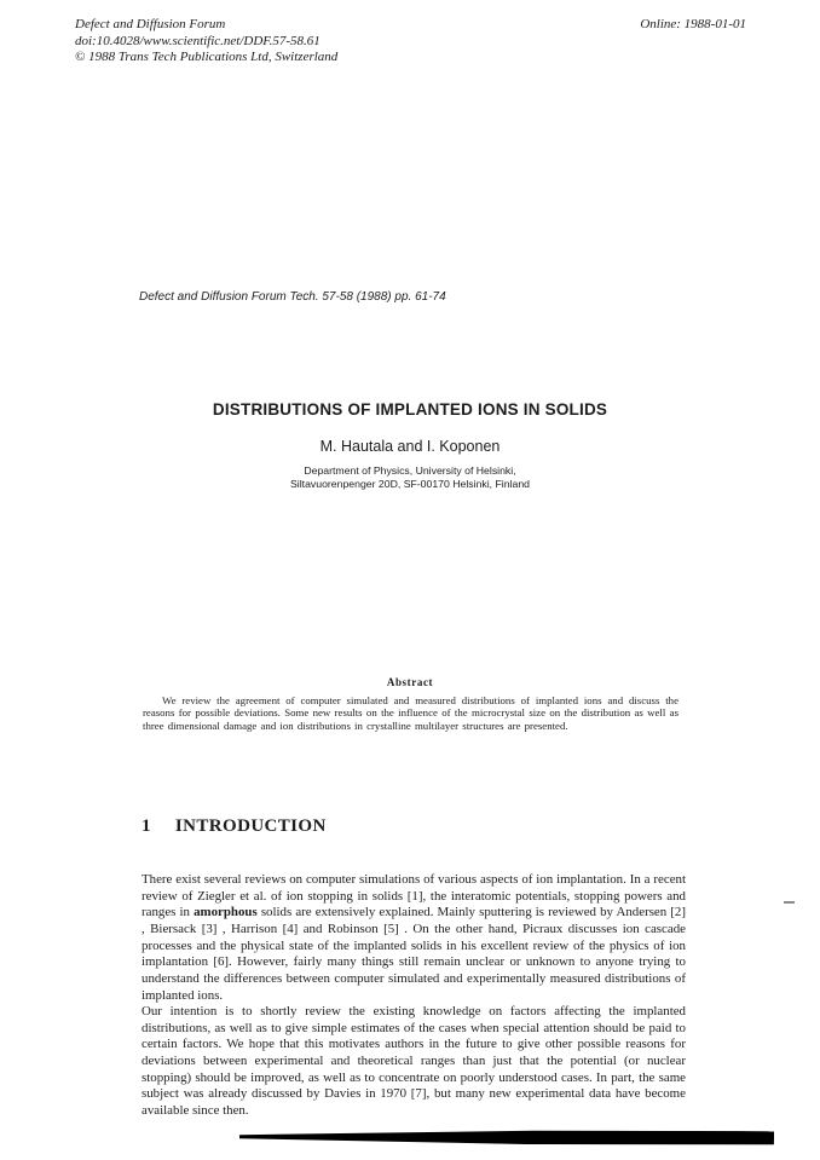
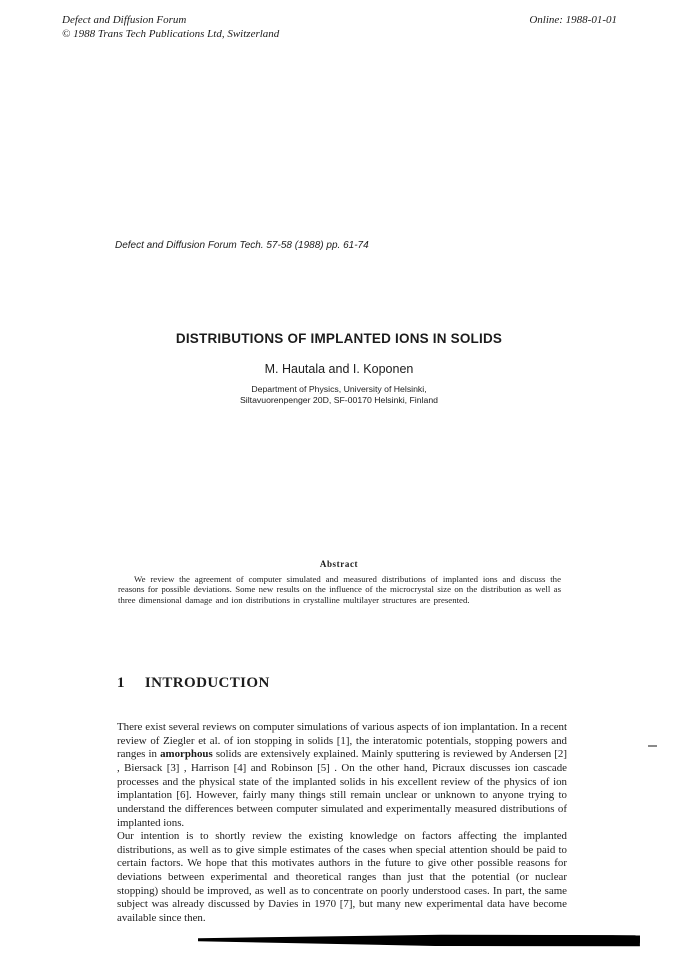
  Defect and Diffusion Forum
- doi:10.4028/www.scientific.net/DDF.57-58.61
  © 1988 Trans Tech Publications Ltd, Switzerland
  Online: 1988-01-01
  Defect and Diffusion Forum Tech. 57-58 (1988) pp. 61-74
  DISTRIBUTIONS OF IMPLANTED IONS IN SOLIDS
  M. Hautala and I. Koponen
  Department of Physics, University of Helsinki,
  Siltavuorenpenger 20D, SF-00170 Helsinki, Finland
  Abstract
  We review the agreement of computer simulated and measured distributions of implanted ions and discuss the reasons for possible deviations. Some new results on the influence of the microcrystal size on the distribution as well as three dimensional damage and ion distributions in crystalline multilayer structures are presented.
  1 INTRODUCTION
  There exist several reviews on computer simulations of various aspects of ion implantation. In a recent review of Ziegler et al. of ion stopping in solids [1], the interatomic potentials, stopping powers and ranges in amorphous solids are extensively explained. Mainly sputtering is reviewed by Andersen [2] , Biersack [3] , Harrison [4] and Robinson [5] . On the other hand, Picraux discusses ion cascade processes and the physical state of the implanted solids in his excellent review of the physics of ion implantation [6]. However, fairly many things still remain unclear or unknown to anyone trying to understand the differences between computer simulated and experimentally measured distributions of implanted ions.
  Our intention is to shortly review the existing knowledge on factors affecting the implanted distributions, as well as to give simple estimates of the cases when special attention should be paid to certain factors. We hope that this motivates authors in the future to give other possible reasons for deviations between experimental and theoretical ranges than just that the potential (or nuclear stopping) should be improved, as well as to concentrate on poorly understood cases. In part, the same subject was already discussed by Davies in 1970 [7], but many new experimental data have become available since then.
